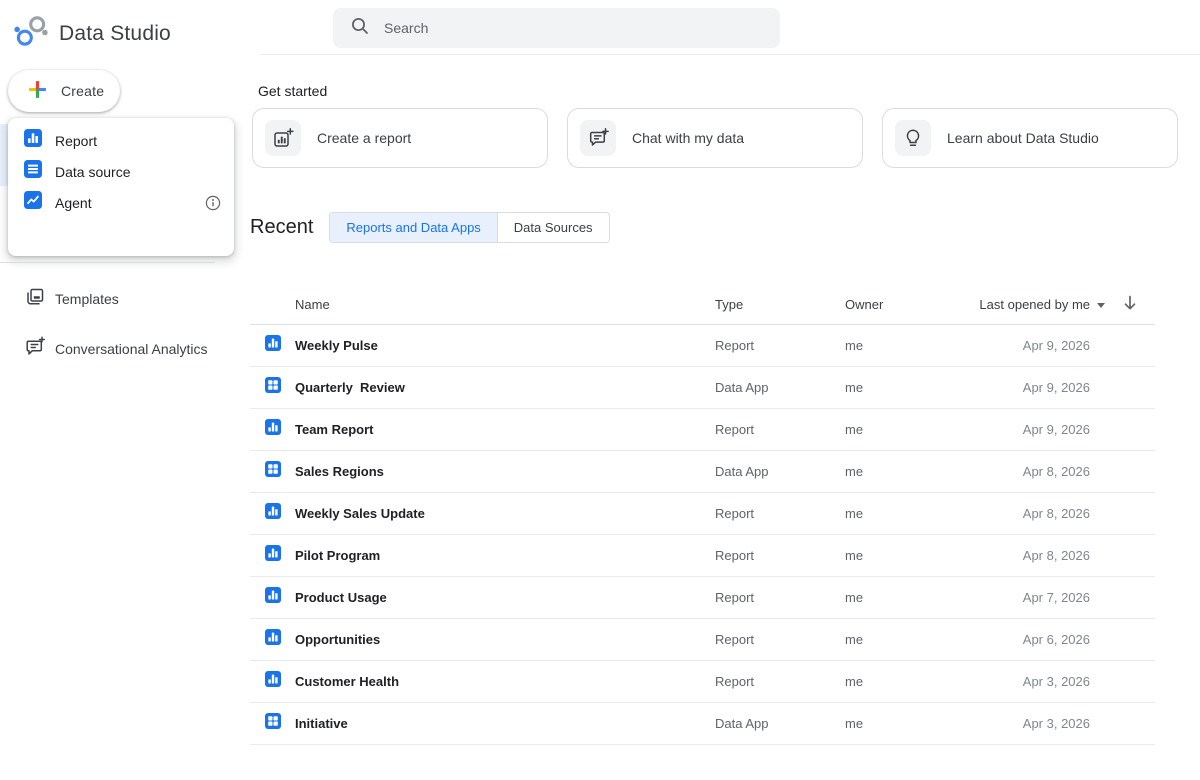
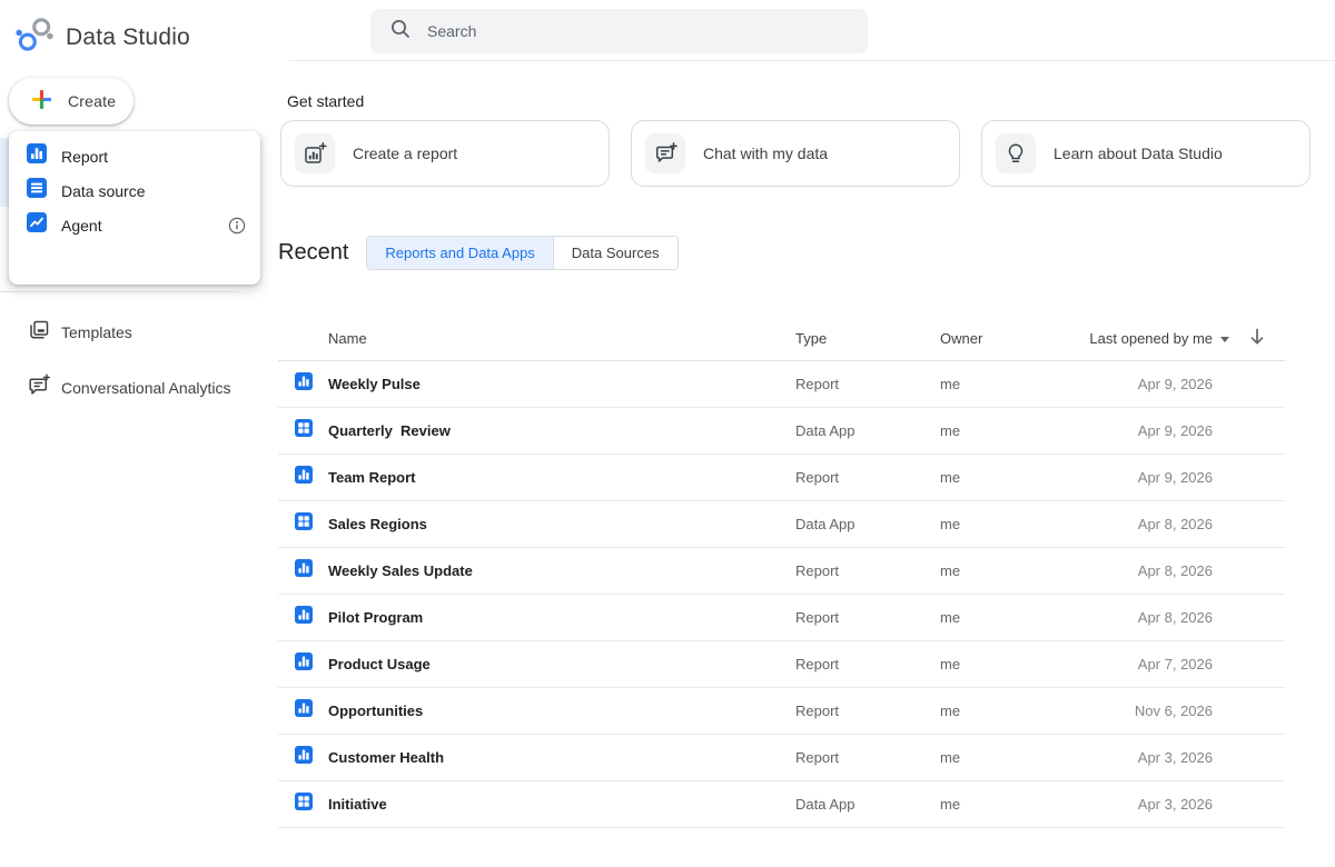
  Data Studio
  Create
  Report
  Data source
  Agent
  Templates
  Conversational Analytics
  Search
  Get started
  Create a report
  Chat with my data
  Learn about Data Studio
  Recent
  Reports and Data Apps
  Data Sources
  Name
  Type
  Owner
  Last opened by me
  Weekly Pulse
  Report
  me
  Apr 9, 2026
  Quarterly Review
  Data App
  me
  Apr 9, 2026
  Team Report
  Report
  me
  Apr 9, 2026
  Sales Regions
  Data App
  me
  Apr 8, 2026
  Weekly Sales Update
  Report
  me
  Apr 8, 2026
  Pilot Program
  Report
  me
  Apr 8, 2026
  Product Usage
  Report
  me
  Apr 7, 2026
  Opportunities
  Report
  me
- Apr 6, 2026
+ Nov 6, 2026
  Customer Health
  Report
  me
  Apr 3, 2026
  Initiative
  Data App
  me
  Apr 3, 2026
